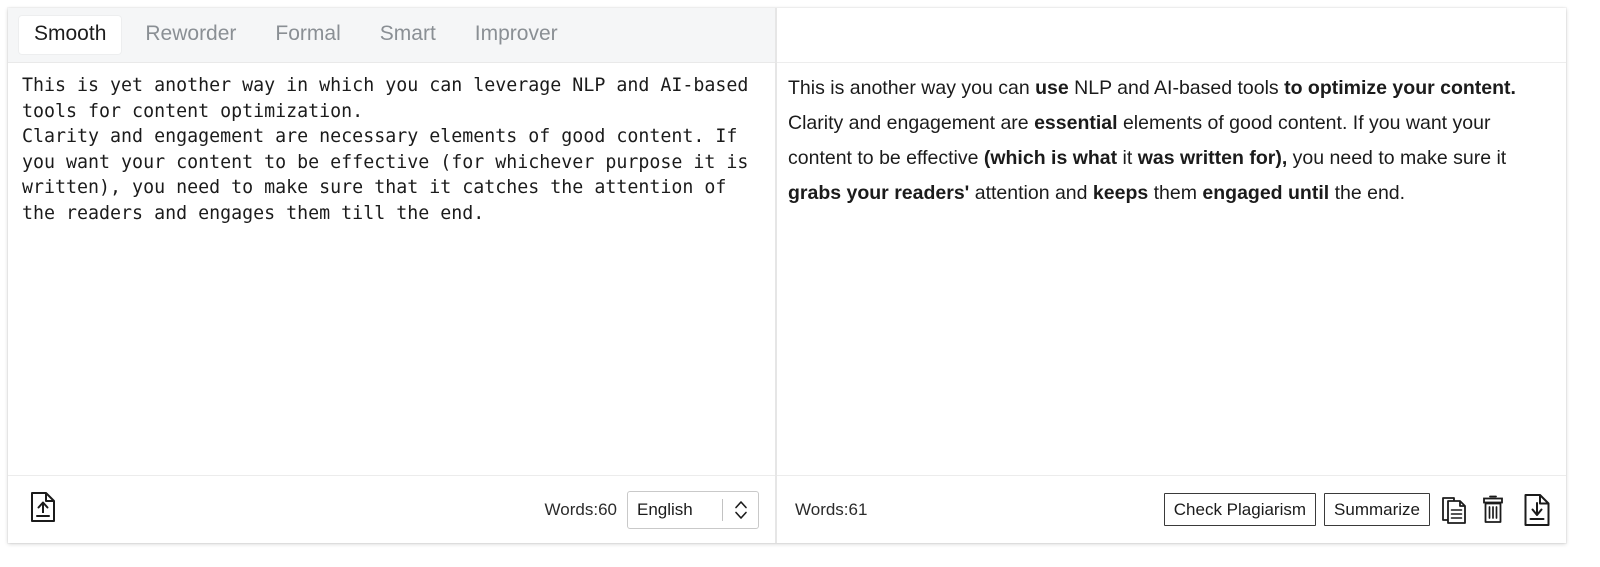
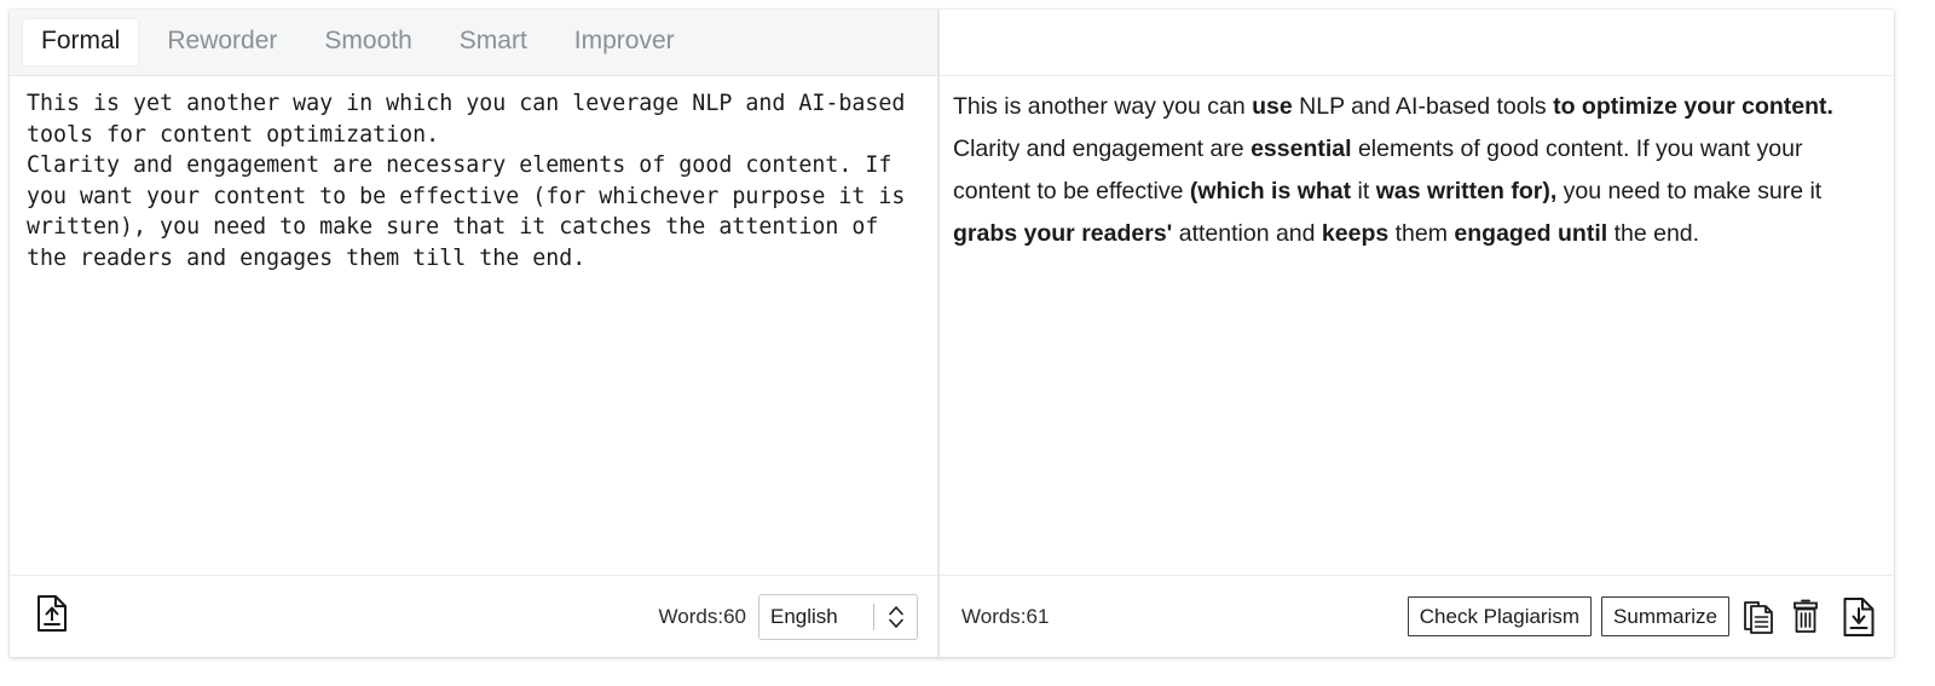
- Smooth
+ Formal
  Reworder
- Formal
+ Smooth
  Smart
  Improver
  This is yet another way in which you can leverage NLP and AI-based tools for content optimization.
  Clarity and engagement are necessary elements of good content. If you want your content to be effective (for whichever purpose it is written), you need to make sure that it catches the attention of the readers and engages them till the end.
  Words:60
  English
  This is another way you can use NLP and AI-based tools to optimize your content.
  Clarity and engagement are essential elements of good content. If you want your content to be effective (which is what it was written for), you need to make sure it grabs your readers' attention and keeps them engaged until the end.
  Words:61
  Check Plagiarism
  Summarize
